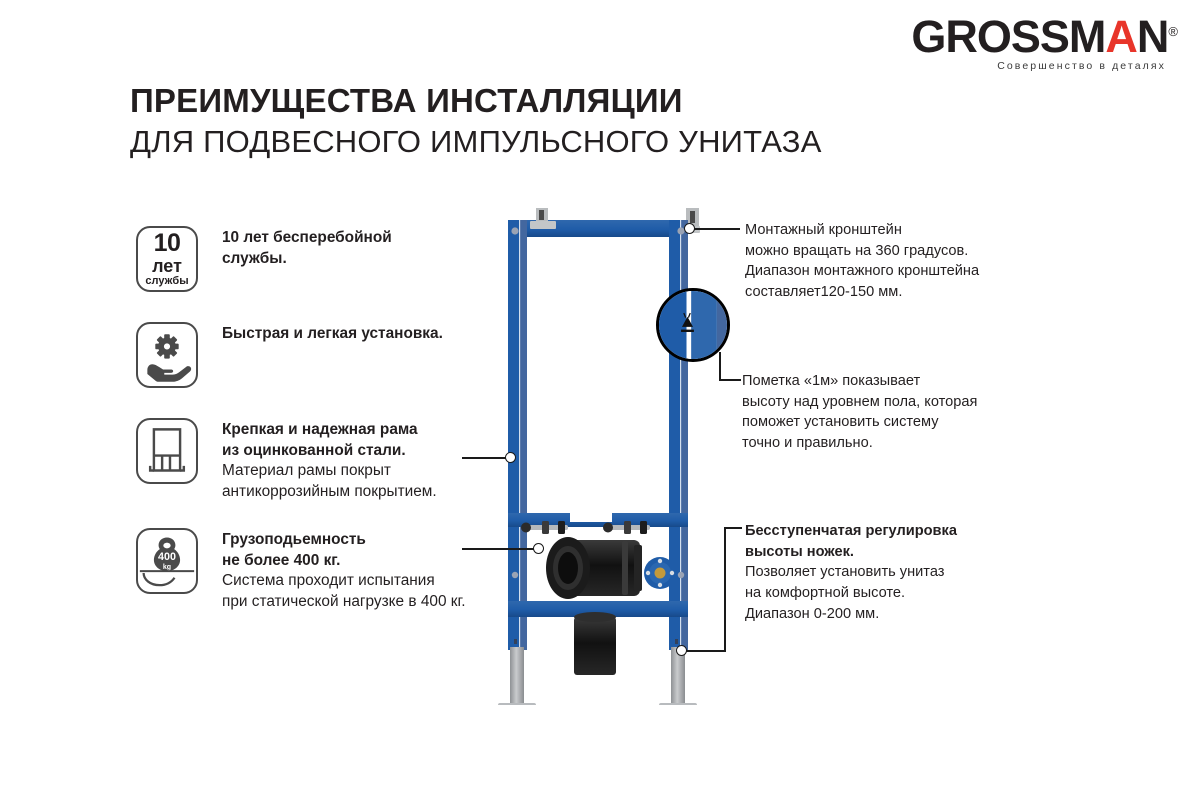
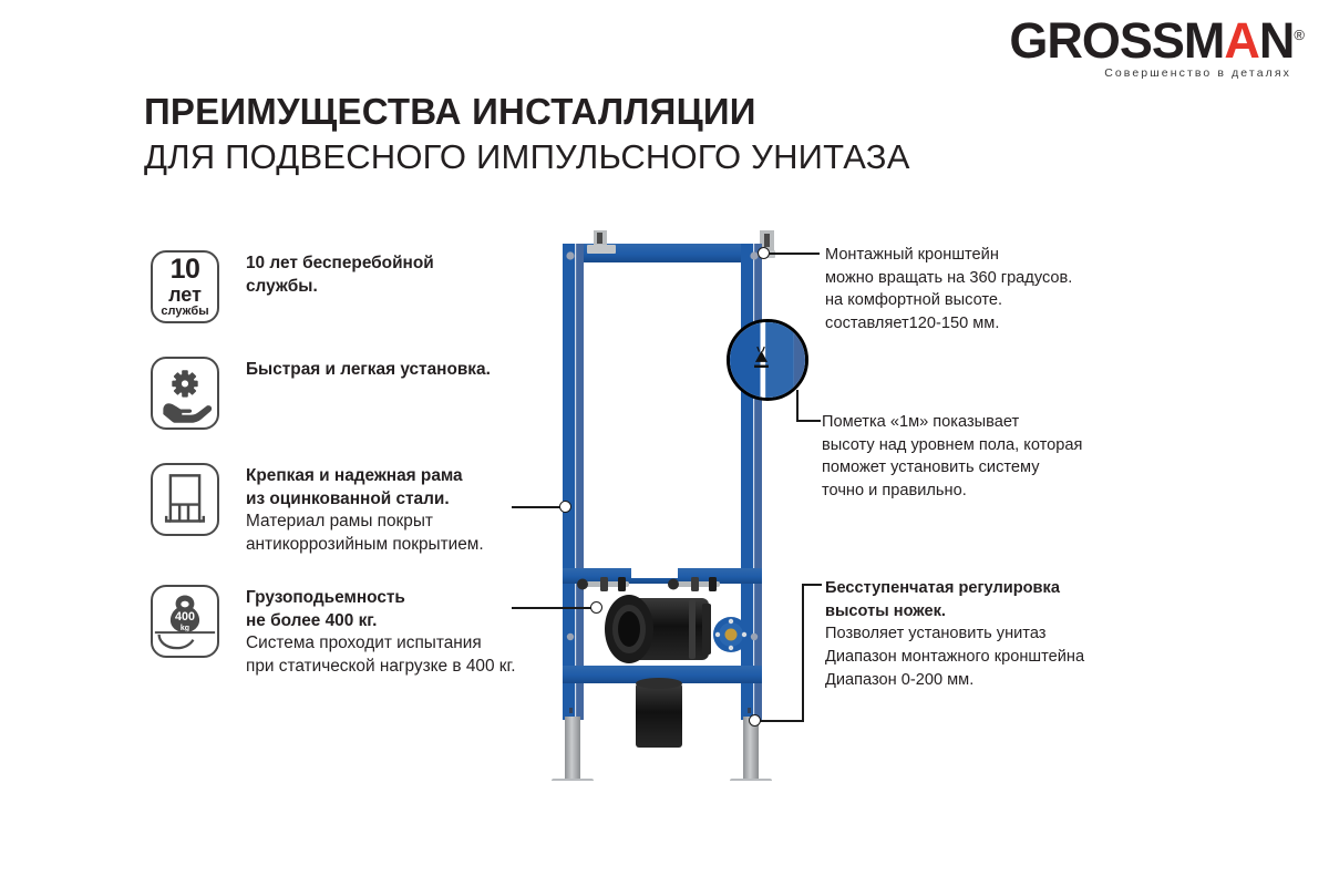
  GROSSMAN®
  Совершенство в деталях
  ПРЕИМУЩЕСТВА ИНСТАЛЛЯЦИИ
  ДЛЯ ПОДВЕСНОГО ИМПУЛЬСНОГО УНИТАЗА
  10
  лет
  службы
  10 лет бесперебойной
  службы.
  Быстрая и легкая установка.
  Крепкая и надежная рама
  из оцинкованной стали.
  Материал рамы покрыт
  антикоррозийным покрытием.
  400
  Грузоподьемность
  не более 400 кг.
  Система проходит испытания
  при статической нагрузке в 400 кг.
  Монтажный кронштейн
  можно вращать на 360 градусов.
- Диапазон монтажного кронштейна
+ на комфортной высоте.
  составляет120-150 мм.
  Пометка «1м» показывает
  высоту над уровнем пола, которая
  поможет установить систему
  точно и правильно.
  Бесступенчатая регулировка
  высоты ножек.
  Позволяет установить унитаз
- на комфортной высоте.
+ Диапазон монтажного кронштейна
  Диапазон 0-200 мм.
